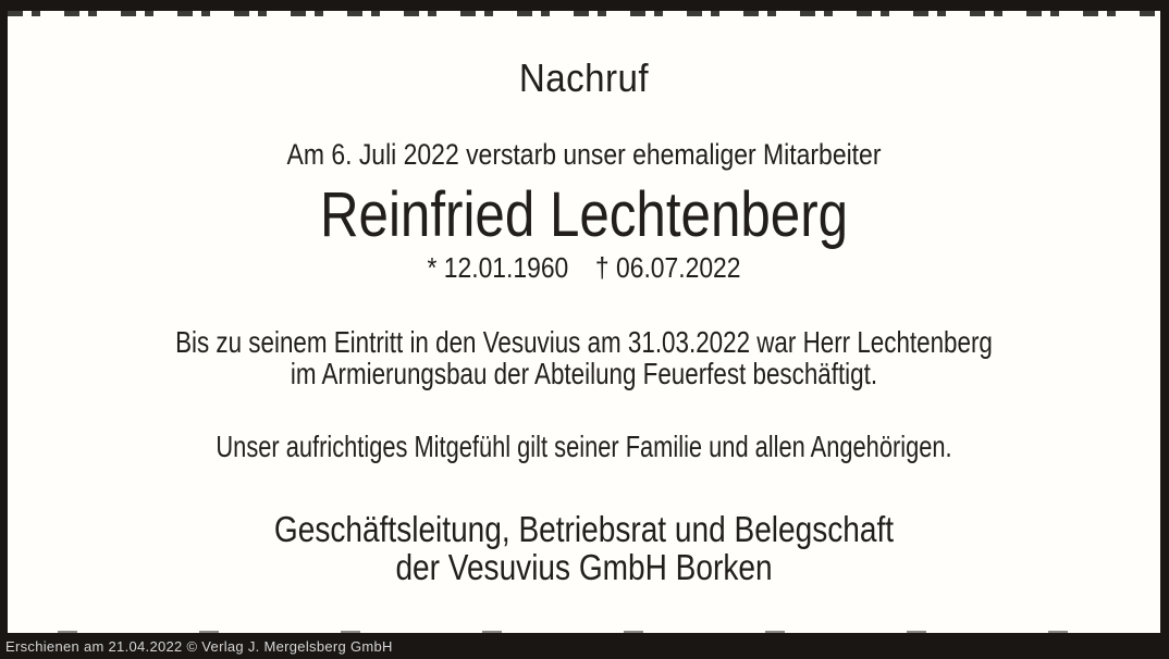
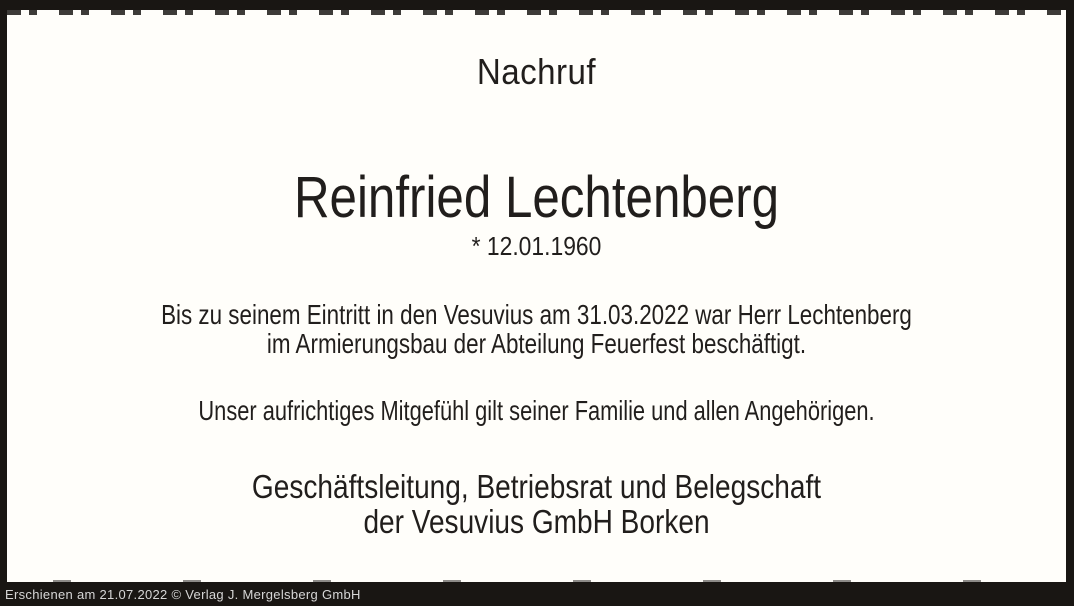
  Nachruf
- Am 6. Juli 2022 verstarb unser ehemaliger Mitarbeiter
  Reinfried Lechtenberg
  * 12.01.1960
- † 06.07.2022
  Bis zu seinem Eintritt in den Vesuvius am 31.03.2022 war Herr Lechtenberg
  im Armierungsbau der Abteilung Feuerfest beschäftigt.
  Unser aufrichtiges Mitgefühl gilt seiner Familie und allen Angehörigen.
  Geschäftsleitung, Betriebsrat und Belegschaft
  der Vesuvius GmbH Borken
- Erschienen am 21.04.2022 © Verlag J. Mergelsberg GmbH
+ Erschienen am 21.07.2022 © Verlag J. Mergelsberg GmbH
